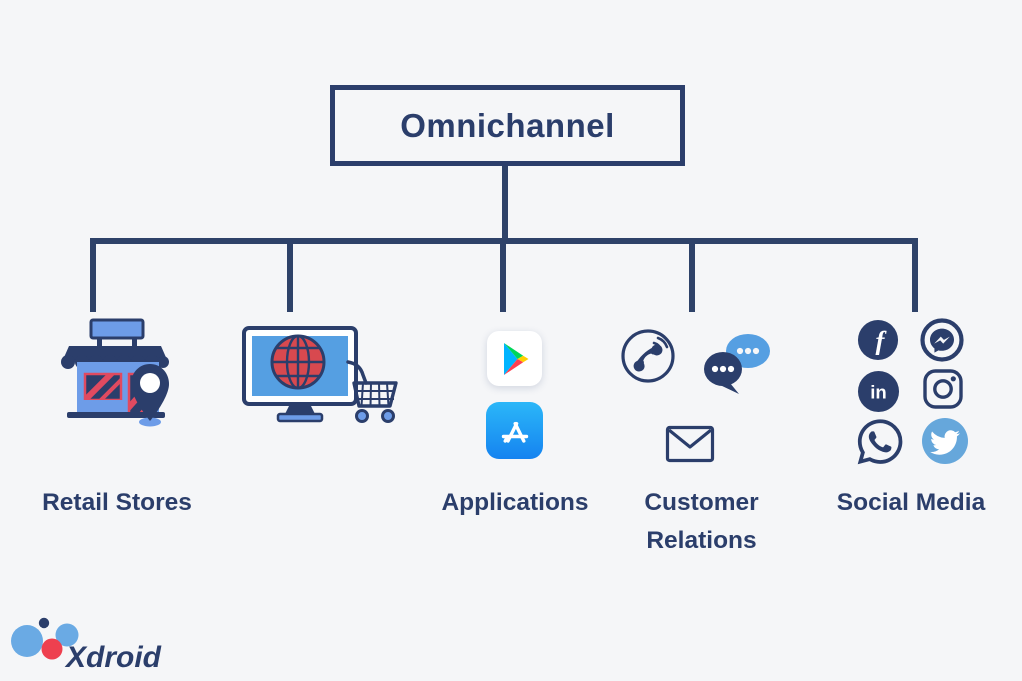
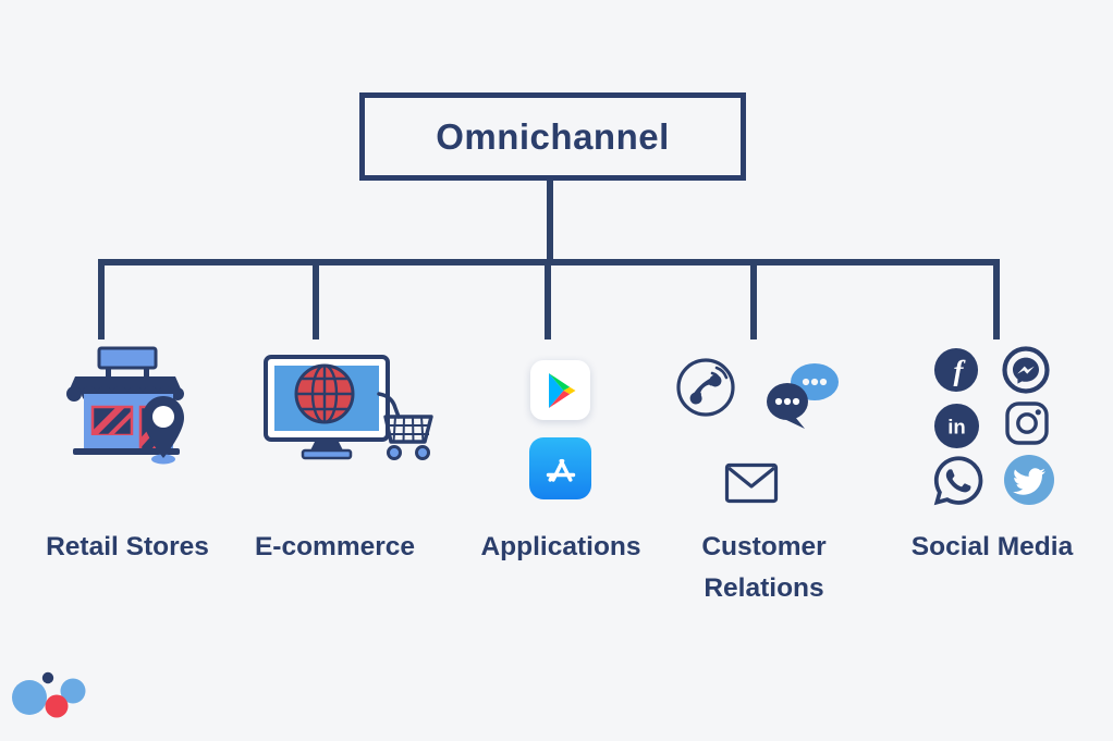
  Omnichannel
  f
  in
  Retail Stores
+ E-commerce
  Applications
  Customer Relations
  Social Media
- Xdroid
